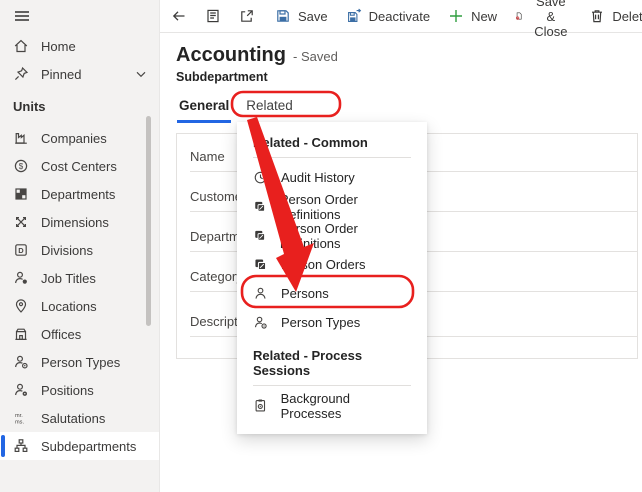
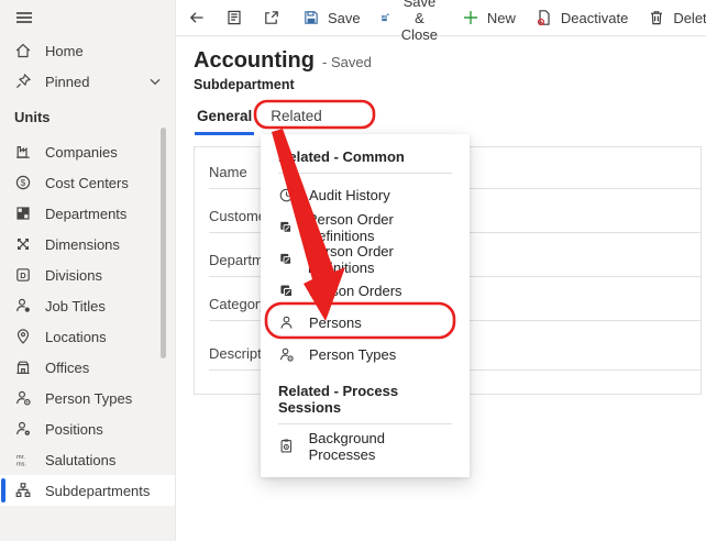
  Home
  Pinned
  Units
  Companies
  $
  Cost Centers
  Departments
  Dimensions
  D
  Divisions
  Job Titles
  Locations
  Offices
  Person Types
  Positions
  Salutations
  Subdepartments
  Save
- Deactivate
+ Save & Close
  New
- Save & Close
+ Deactivate
  Delet
  Accounting
  - Saved
  Subdepartment
  General
  Related
  Name
  Custom
  Departm
  Categor
  Descript
  lated - Common
  Audit History
  erson Order efinitions
  rson Order nitions
  Persons
  Person Types
  Related - Process Sessions
  Background Processes
